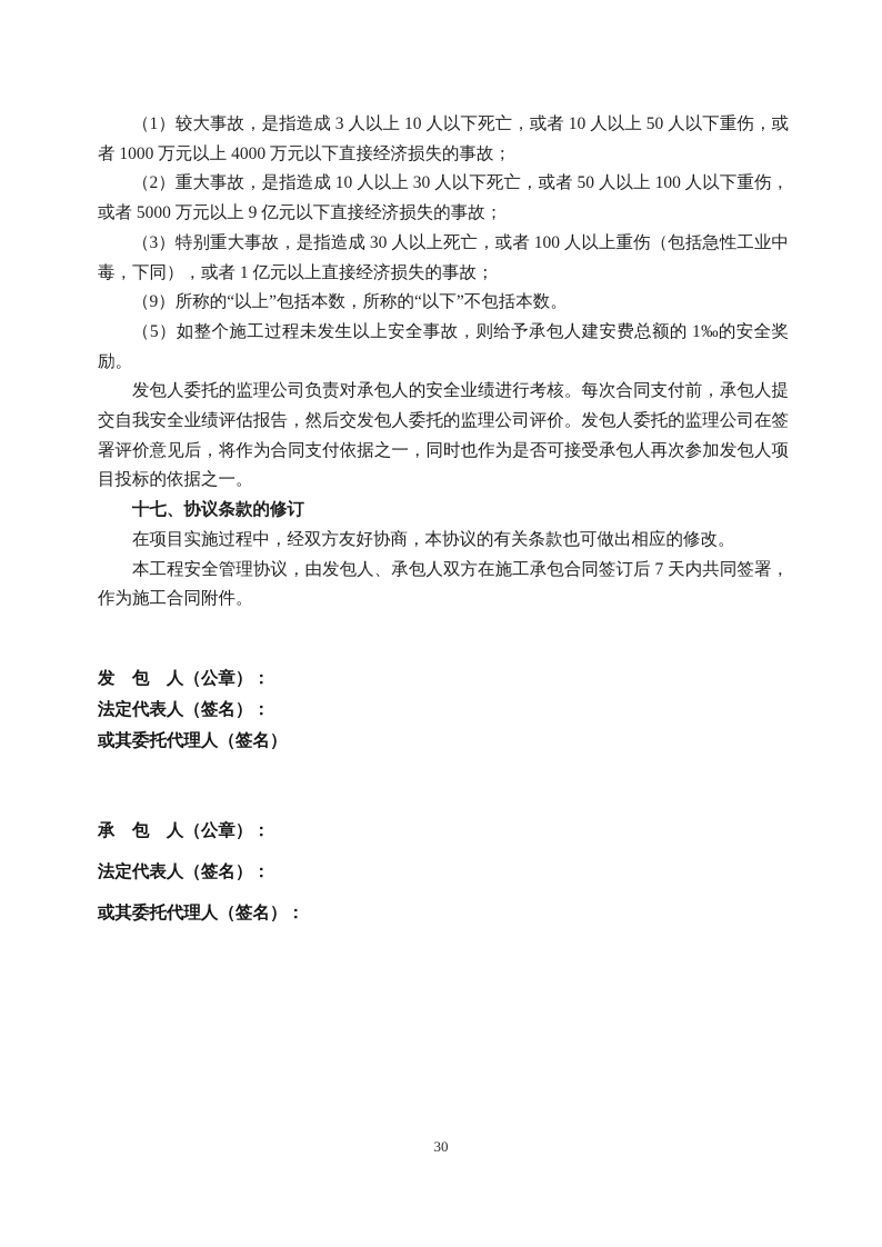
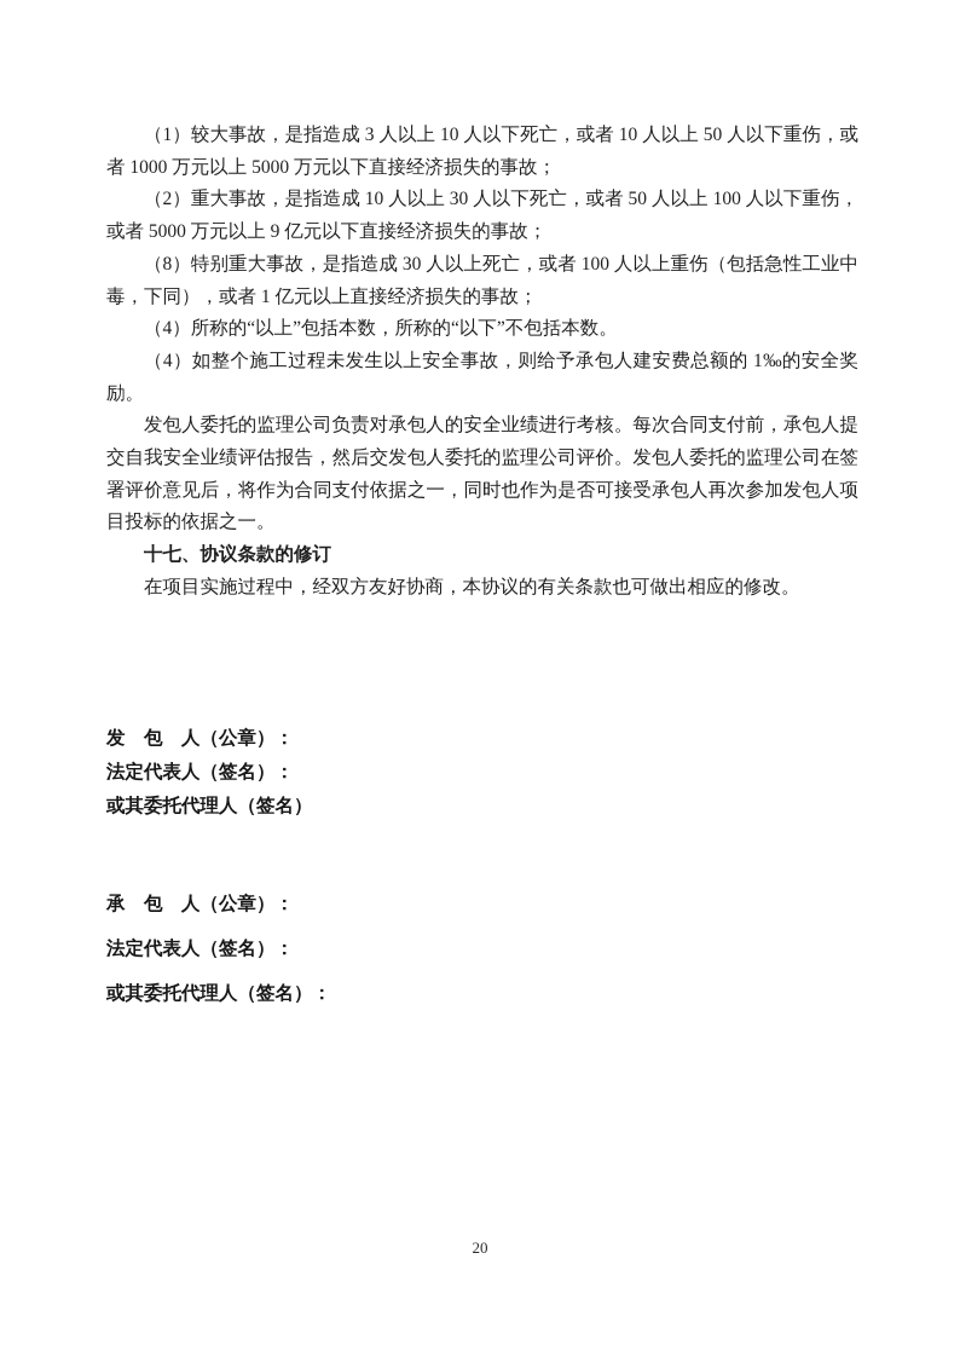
- （1）较大事故，是指造成 3 人以上 10 人以下死亡，或者 10 人以上 50 人以下重伤，或者 1000 万元以上 4000 万元以下直接经济损失的事故；
+ （1）较大事故，是指造成 3 人以上 10 人以下死亡，或者 10 人以上 50 人以下重伤，或者 1000 万元以上 5000 万元以下直接经济损失的事故；
  （2）重大事故，是指造成 10 人以上 30 人以下死亡，或者 50 人以上 100 人以下重伤，或者 5000 万元以上 9 亿元以下直接经济损失的事故；
- （3）特别重大事故，是指造成 30 人以上死亡，或者 100 人以上重伤（包括急性工业中毒，下同），或者 1 亿元以上直接经济损失的事故；
+ （8）特别重大事故，是指造成 30 人以上死亡，或者 100 人以上重伤（包括急性工业中毒，下同），或者 1 亿元以上直接经济损失的事故；
- （9）所称的“以上”包括本数，所称的“以下”不包括本数。
+ （4）所称的“以上”包括本数，所称的“以下”不包括本数。
- （5）如整个施工过程未发生以上安全事故，则给予承包人建安费总额的 1‰的安全奖励。
+ （4）如整个施工过程未发生以上安全事故，则给予承包人建安费总额的 1‰的安全奖励。
  发包人委托的监理公司负责对承包人的安全业绩进行考核。每次合同支付前，承包人提交自我安全业绩评估报告，然后交发包人委托的监理公司评价。发包人委托的监理公司在签署评价意见后，将作为合同支付依据之一，同时也作为是否可接受承包人再次参加发包人项目投标的依据之一。
  十七、协议条款的修订
  在项目实施过程中，经双方友好协商，本协议的有关条款也可做出相应的修改。
- 本工程安全管理协议，由发包人、承包人双方在施工承包合同签订后 7 天内共同签署，作为施工合同附件。
  发 包 人（公章）：
  法定代表人（签名）：
  或其委托代理人（签名）
  承 包 人（公章）：
  法定代表人（签名）：
  或其委托代理人（签名）：
- 30
+ 20
